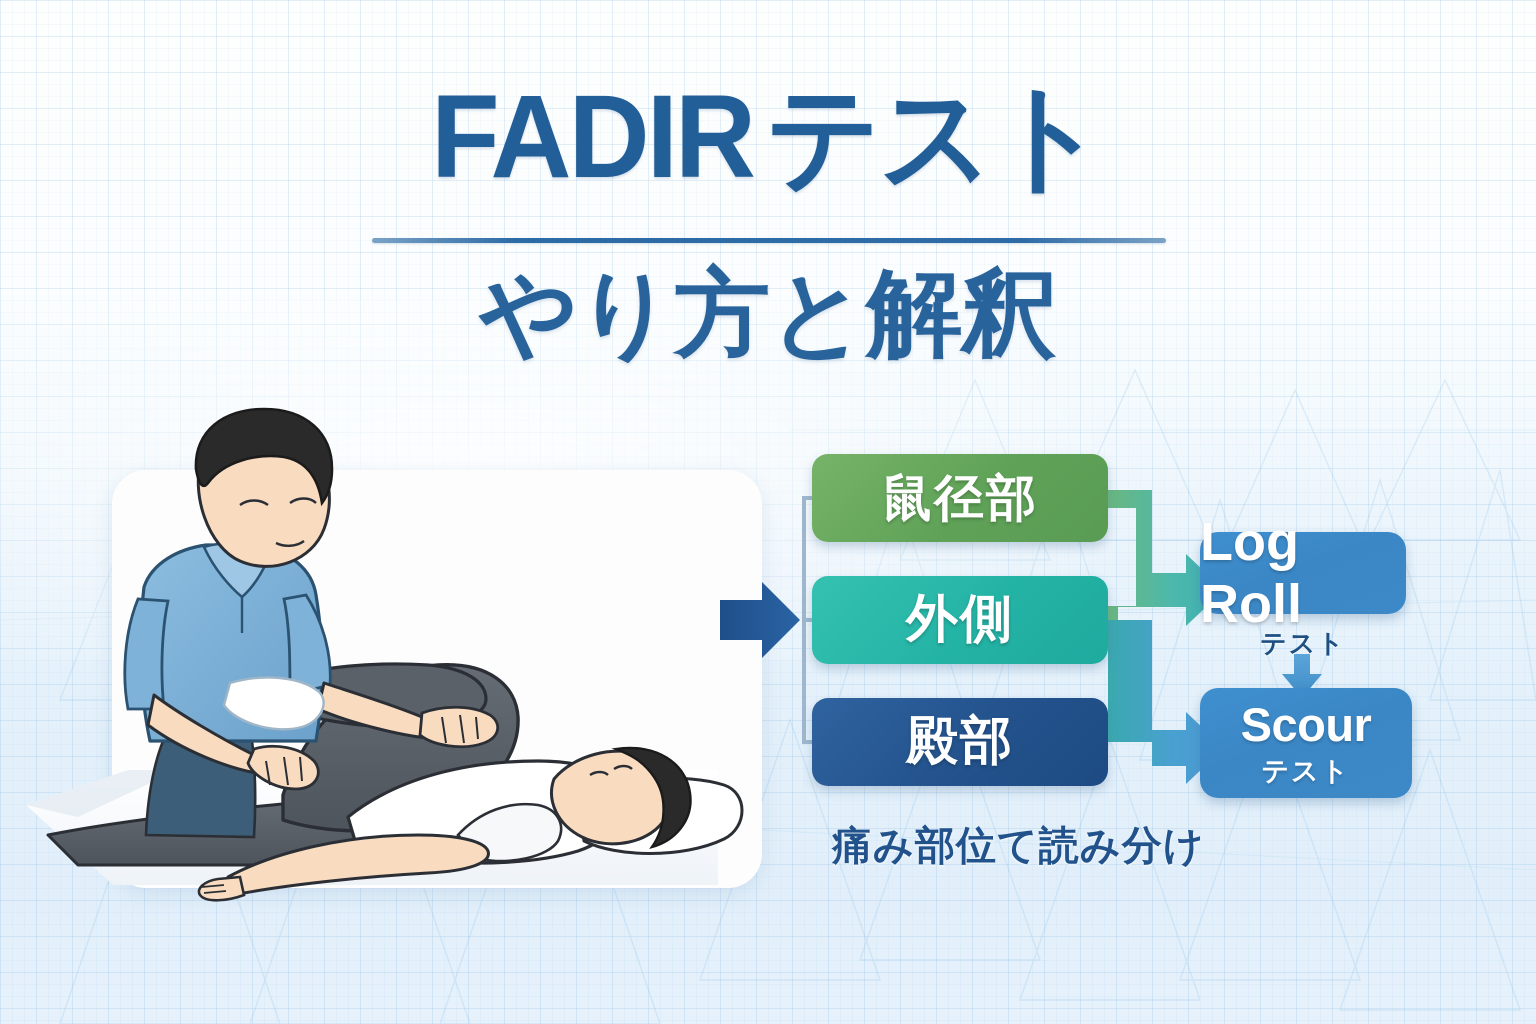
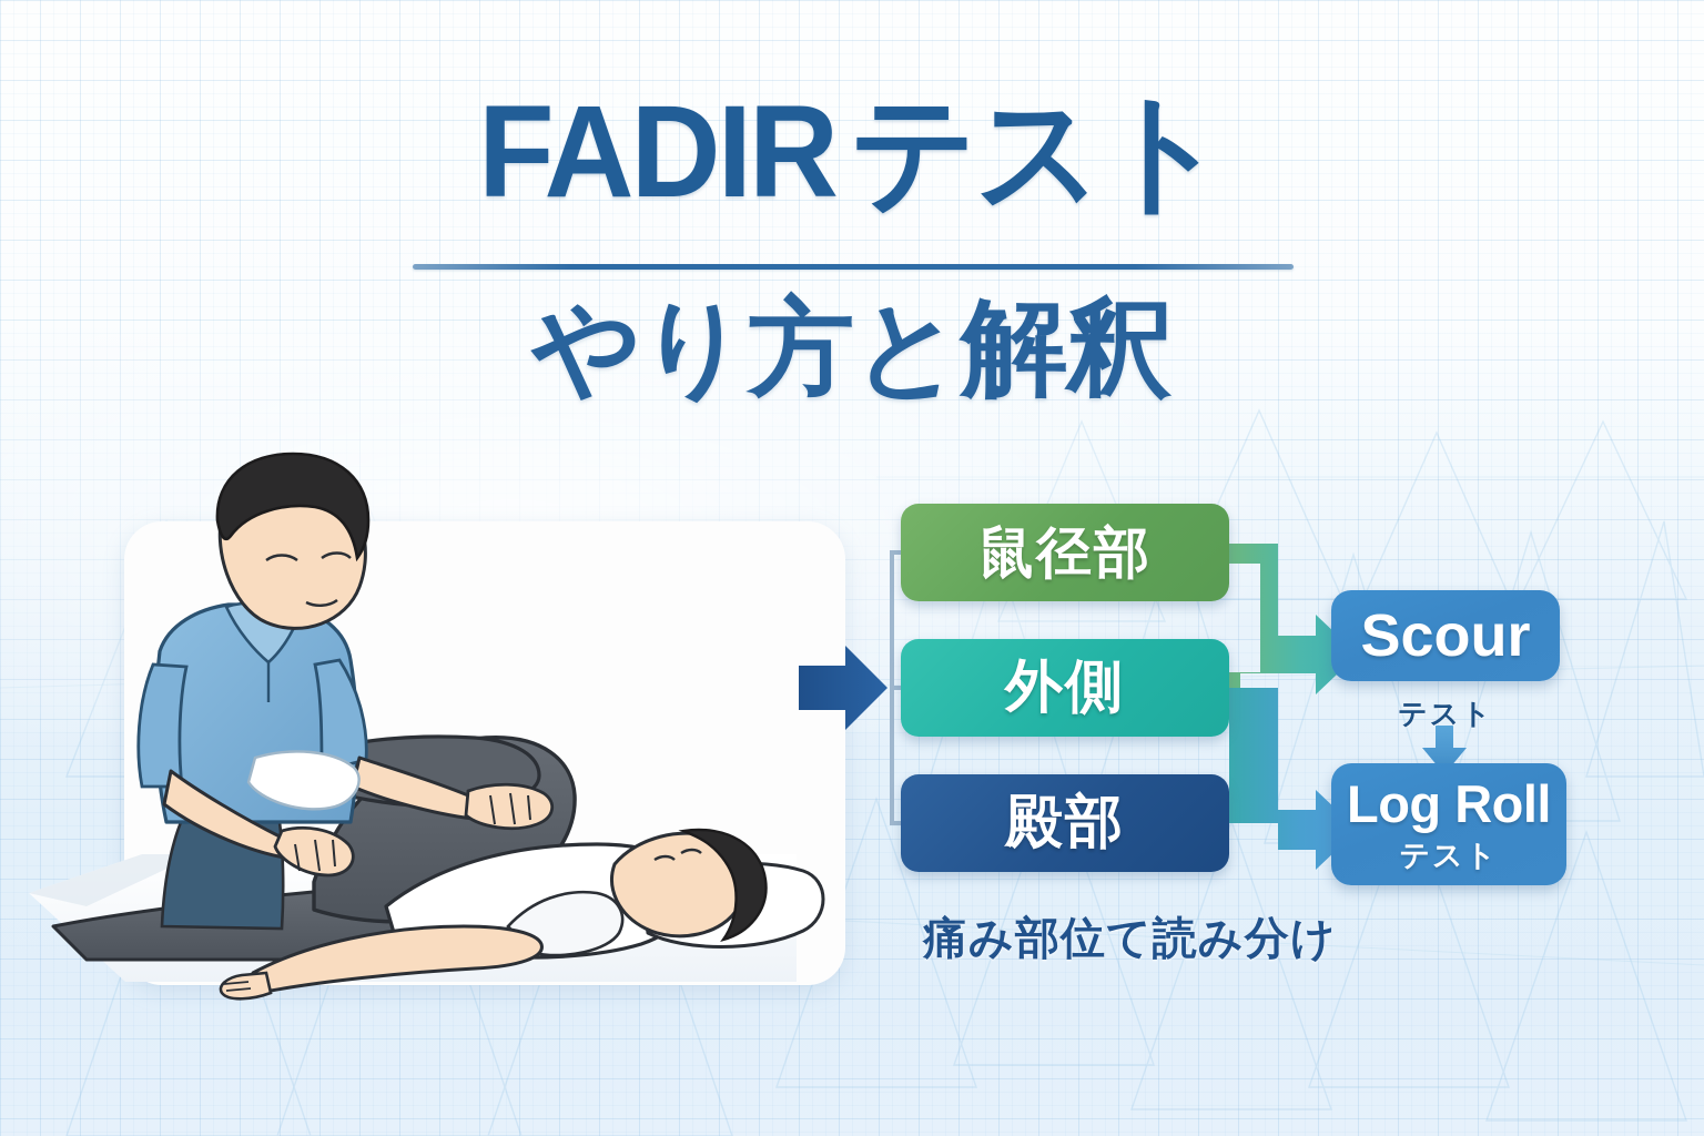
  FADIRテスト
  やり方と解釈
  鼠径部
  外側
  殿部
- Log Roll
+ Scour
  テスト
- Scour
+ Log Roll
  テスト
  痛み部位て読み分け
